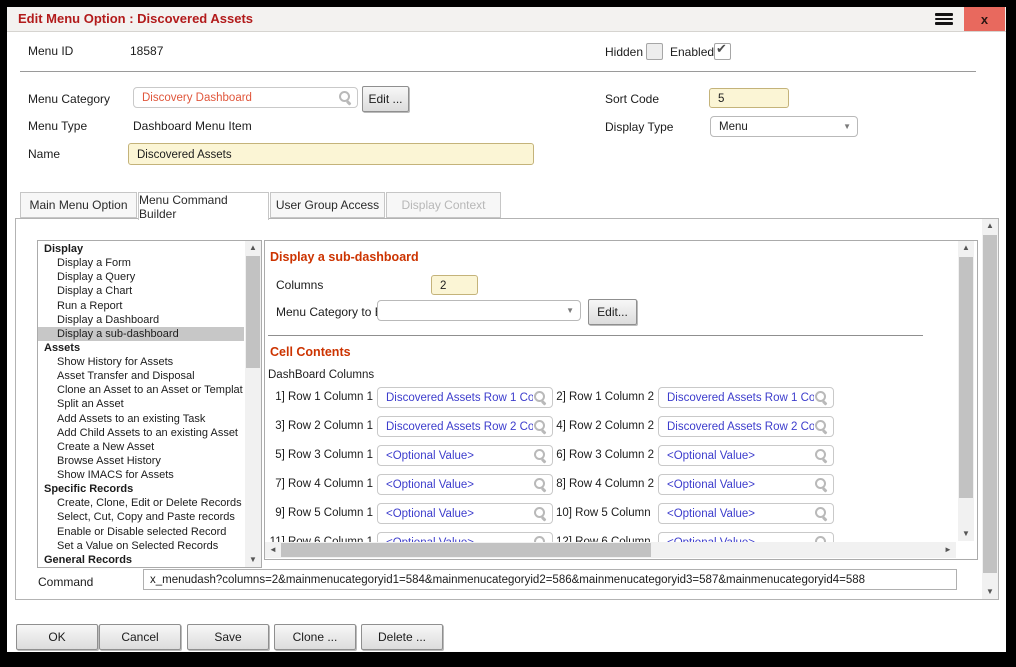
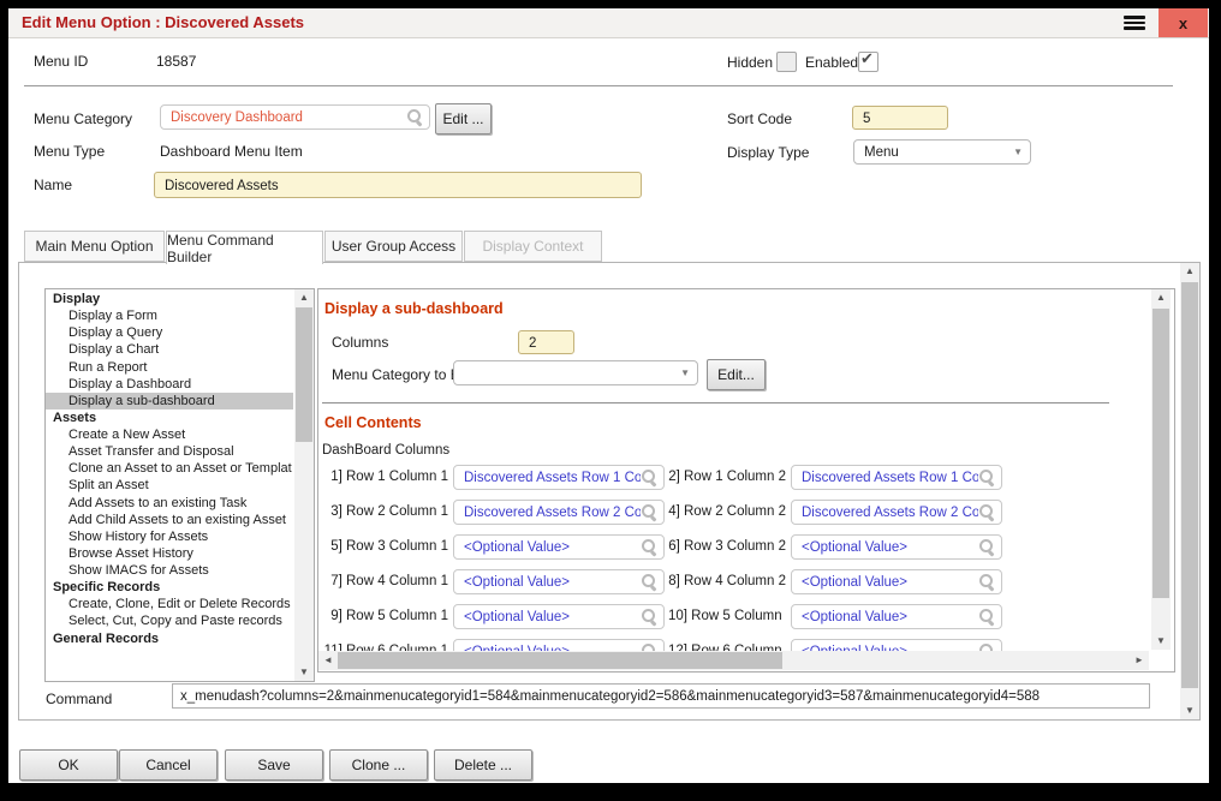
  Edit Menu Option : Discovered Assets
  x
  Menu ID
  18587
  Hidden
  Enabled
  ✔
  Menu Category
  Discovery Dashboard
  Edit ...
  Sort Code
  5
  Menu Type
  Dashboard Menu Item
  Display Type
  Menu
  ▼
  Name
  Discovered Assets
  Main Menu Option
  Menu Command Builder
  User Group Access
  Display Context
  Display
  Display a Form
  Display a Query
  Display a Chart
  Run a Report
  Display a Dashboard
  Display a sub-dashboard
  Assets
- Show History for Assets
+ Create a New Asset
  Asset Transfer and Disposal
  Clone an Asset to an Asset or Templat
  Split an Asset
  Add Assets to an existing Task
  Add Child Assets to an existing Asset
- Create a New Asset
+ Show History for Assets
  Browse Asset History
  Show IMACS for Assets
  Specific Records
  Create, Clone, Edit or Delete Records
  Select, Cut, Copy and Paste records
- Enable or Disable selected Record
- Set a Value on Selected Records
  General Records
  ▲
  ▼
  Display a sub-dashboard
  Columns
  2
  Menu Category to
  ▼
  Edit...
  Cell Contents
  DashBoard Columns
  1] Row 1 Column 1
  Discovered Assets Row 1 Co
  2] Row 1 Column 2
  Discovered Assets Row 1 Co
  3] Row 2 Column 1
  Discovered Assets Row 2 Co
  4] Row 2 Column 2
  Discovered Assets Row 2 Co
  5] Row 3 Column 1
  <Optional Value>
  6] Row 3 Column 2
  <Optional Value>
  7] Row 4 Column 1
  <Optional Value>
  8] Row 4 Column 2
  <Optional Value>
  9] Row 5 Column 1
  <Optional Value>
  10] Row 5 Column
  <Optional Value>
  ▲
  ▼
  ◄
  ►
  Command
  x_menudash?columns=2&mainmenucategoryid1=584&mainmenucategoryid2=586&mainmenucategoryid3=587&mainmenucategoryid4=588
  ▲
  ▼
  OK
  Cancel
  Save
  Clone ...
  Delete ...
